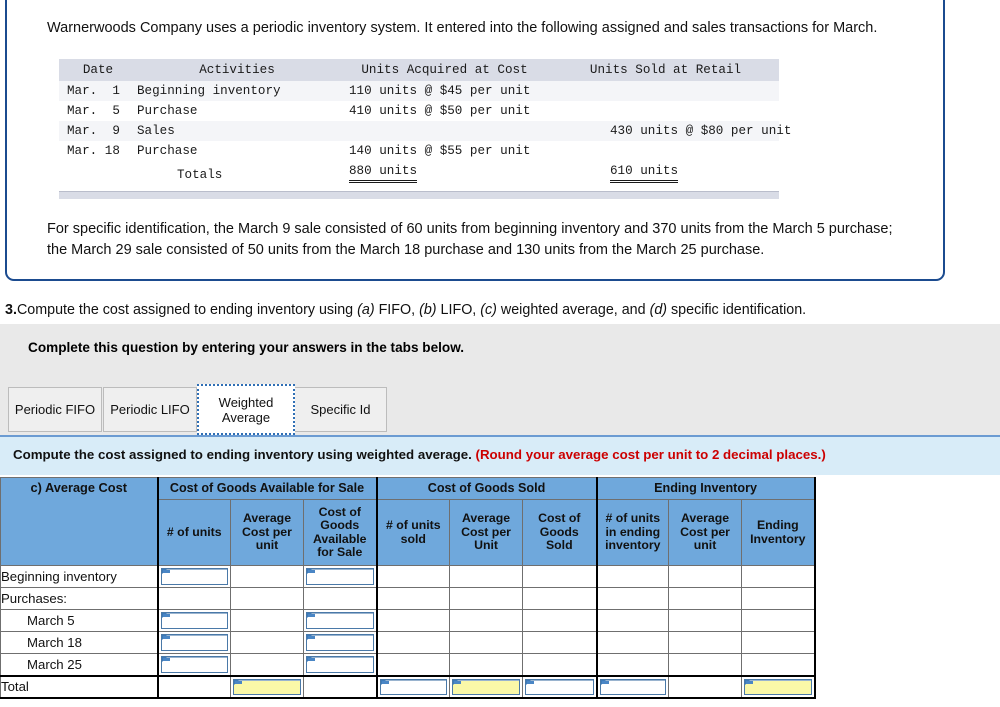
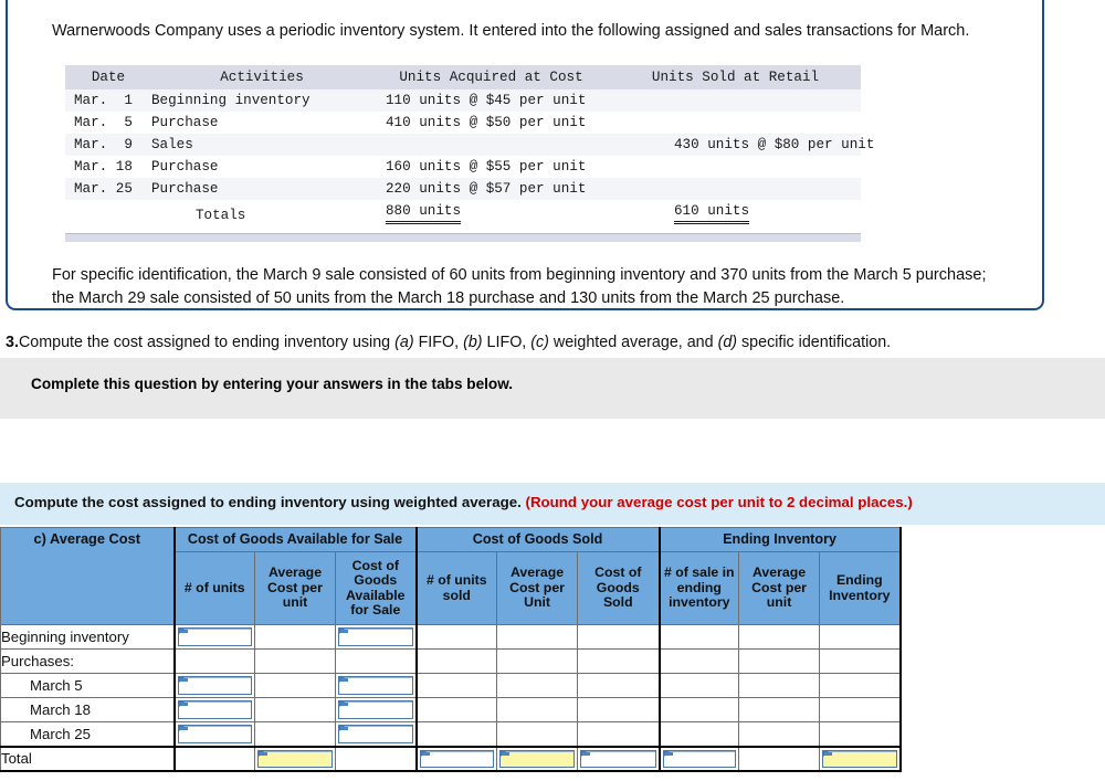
  Warnerwoods Company uses a periodic inventory system. It entered into the following assigned and sales transactions for March.
  Date	Activities	Units Acquired at Cost	Units Sold at Retail
  Mar. 1	Beginning inventory	110 units @ $45 per unit
  Mar. 5	Purchase	410 units @ $50 per unit
  Mar. 9	Sales		430 units @ $80 per unit
- Mar. 18	Purchase	140 units @ $55 per unit
+ Mar. 18	Purchase	160 units @ $55 per unit
+ Mar. 25	Purchase	220 units @ $57 per unit
  	Totals	880 units	610 units
  For specific identification, the March 9 sale consisted of 60 units from beginning inventory and 370 units from the March 5 purchase; the March 29 sale consisted of 50 units from the March 18 purchase and 130 units from the March 25 purchase.
  3.Compute the cost assigned to ending inventory using (a) FIFO, (b) LIFO, (c) weighted average, and (d) specific identification.
  Complete this question by entering your answers in the tabs below.
- Periodic FIFO
- Periodic LIFO
- Weighted Average
- Specific Id
  Compute the cost assigned to ending inventory using weighted average. (Round your average cost per unit to 2 decimal places.)
  c) Average Cost	Cost of Goods Available for Sale	Cost of Goods Sold	Ending Inventory
- # of units	Average Cost per unit	Cost of Goods Available for Sale	# of units sold	Average Cost per Unit	Cost of Goods Sold	# of units in ending inventory	Average Cost per unit	Ending Inventory
+ # of units	Average Cost per unit	Cost of Goods Available for Sale	# of units sold	Average Cost per Unit	Cost of Goods Sold	# of sale in ending inventory	Average Cost per unit	Ending Inventory
  Beginning inventory
  Purchases:
  March 5
  March 18
  March 25
  Total
